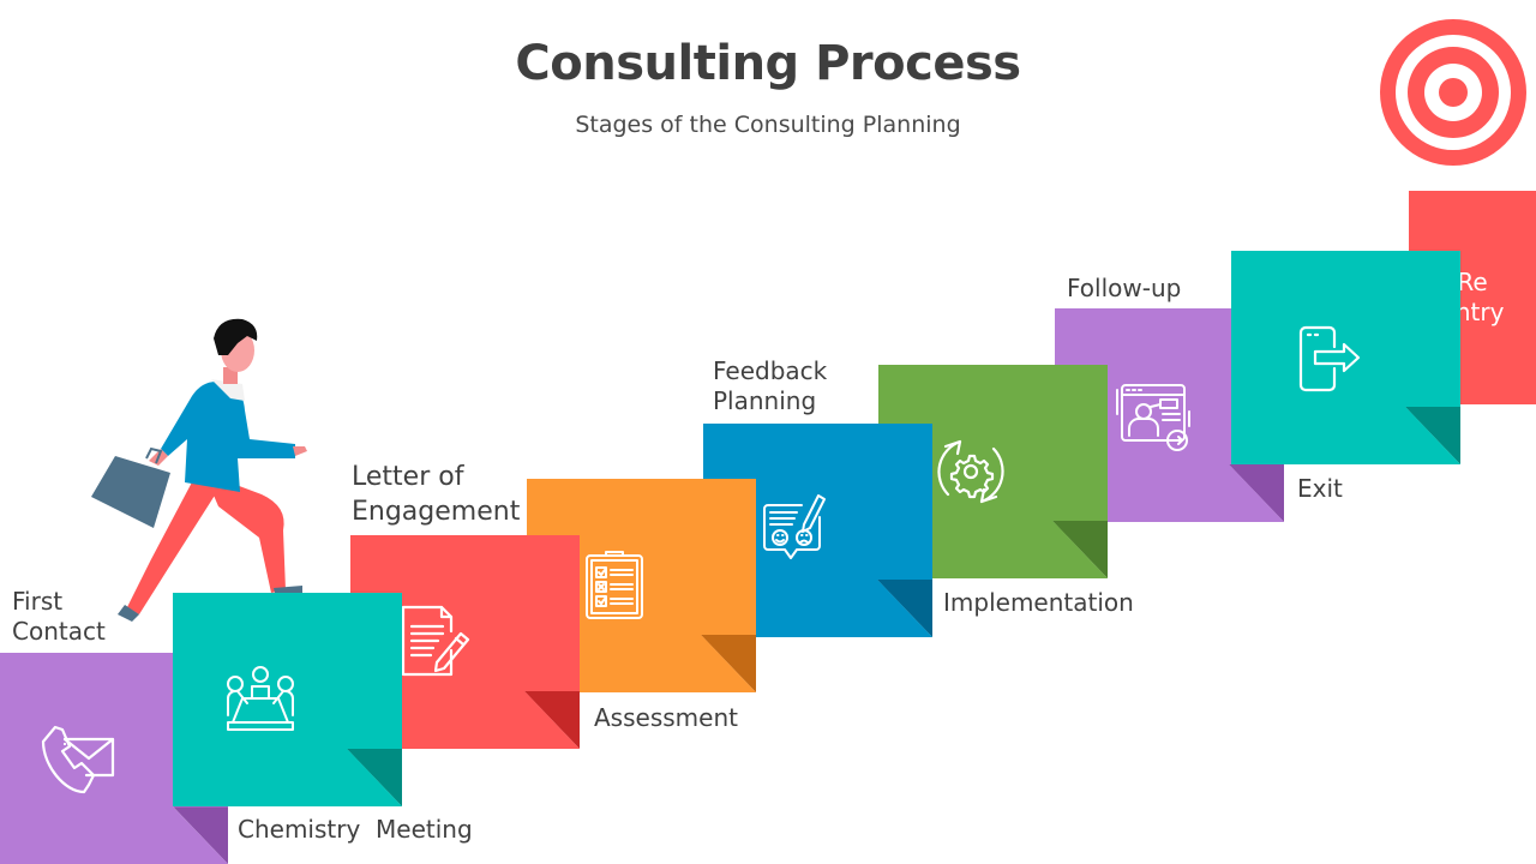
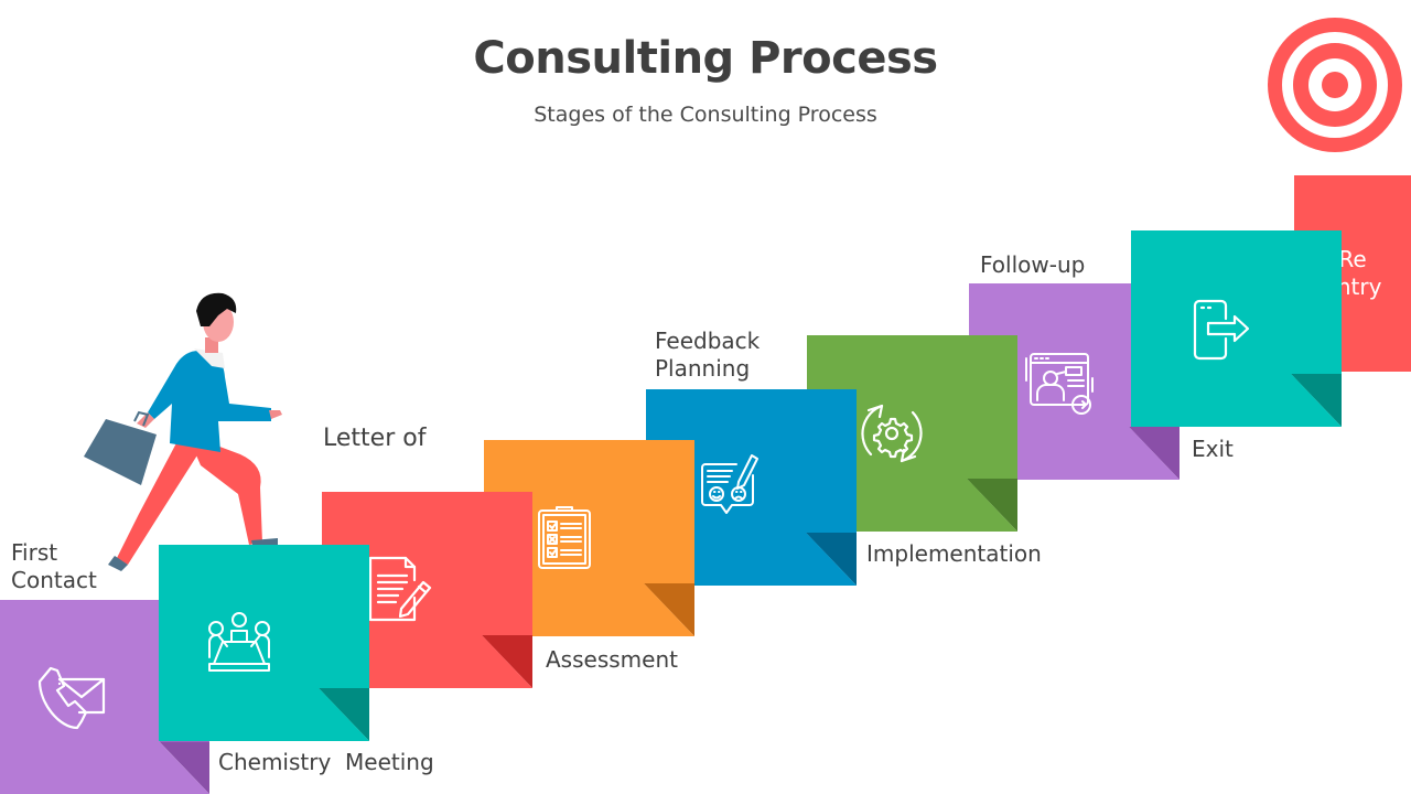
  Consulting Process
- Stages of the Consulting Planning
+ Stages of the Consulting Process
  Re
  ntry
  Exit
  Follow-up
  Implementation
  Feedback
  Planning
  Assessment
  Letter of
- Engagement
  Chemistry Meeting
  First
  Contact
